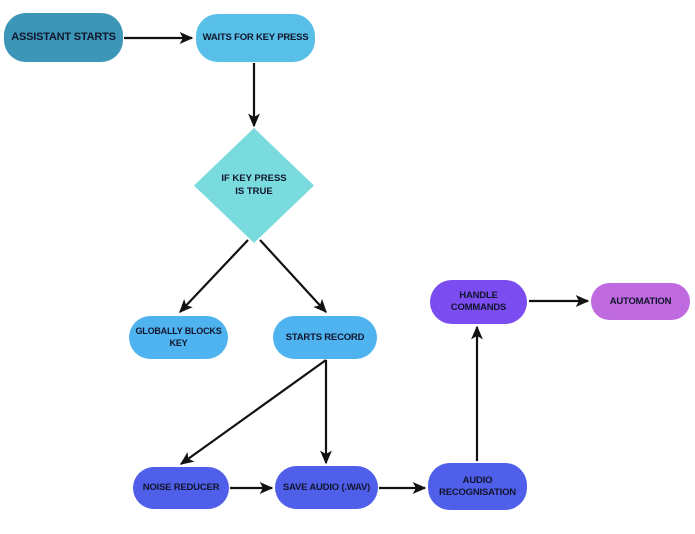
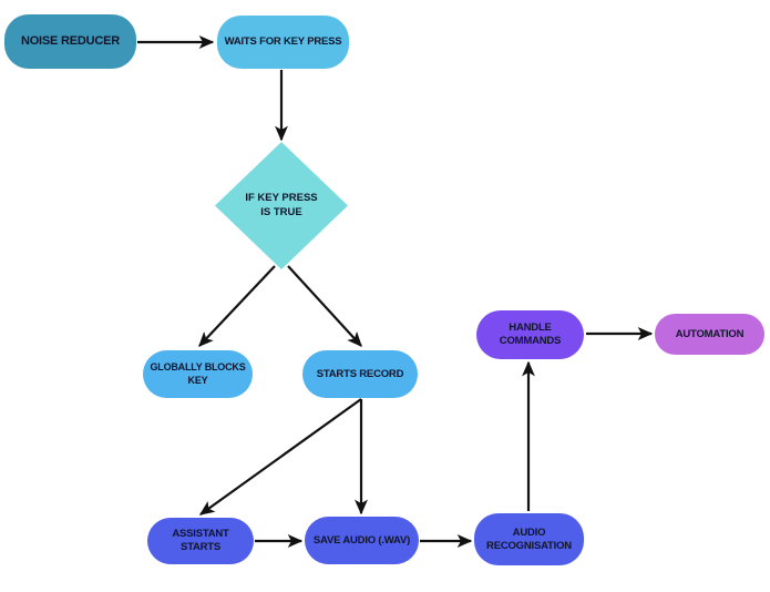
- ASSISTANT STARTS
+ NOISE REDUCER
  WAITS FOR KEY PRESS
  IF KEY PRESS
  IS TRUE
  GLOBALLY BLOCKS
  KEY
  STARTS RECORD
- NOISE REDUCER
+ ASSISTANT STARTS
  SAVE AUDIO (.WAV)
  AUDIO
  RECOGNISATION
  HANDLE
  COMMANDS
  AUTOMATION
